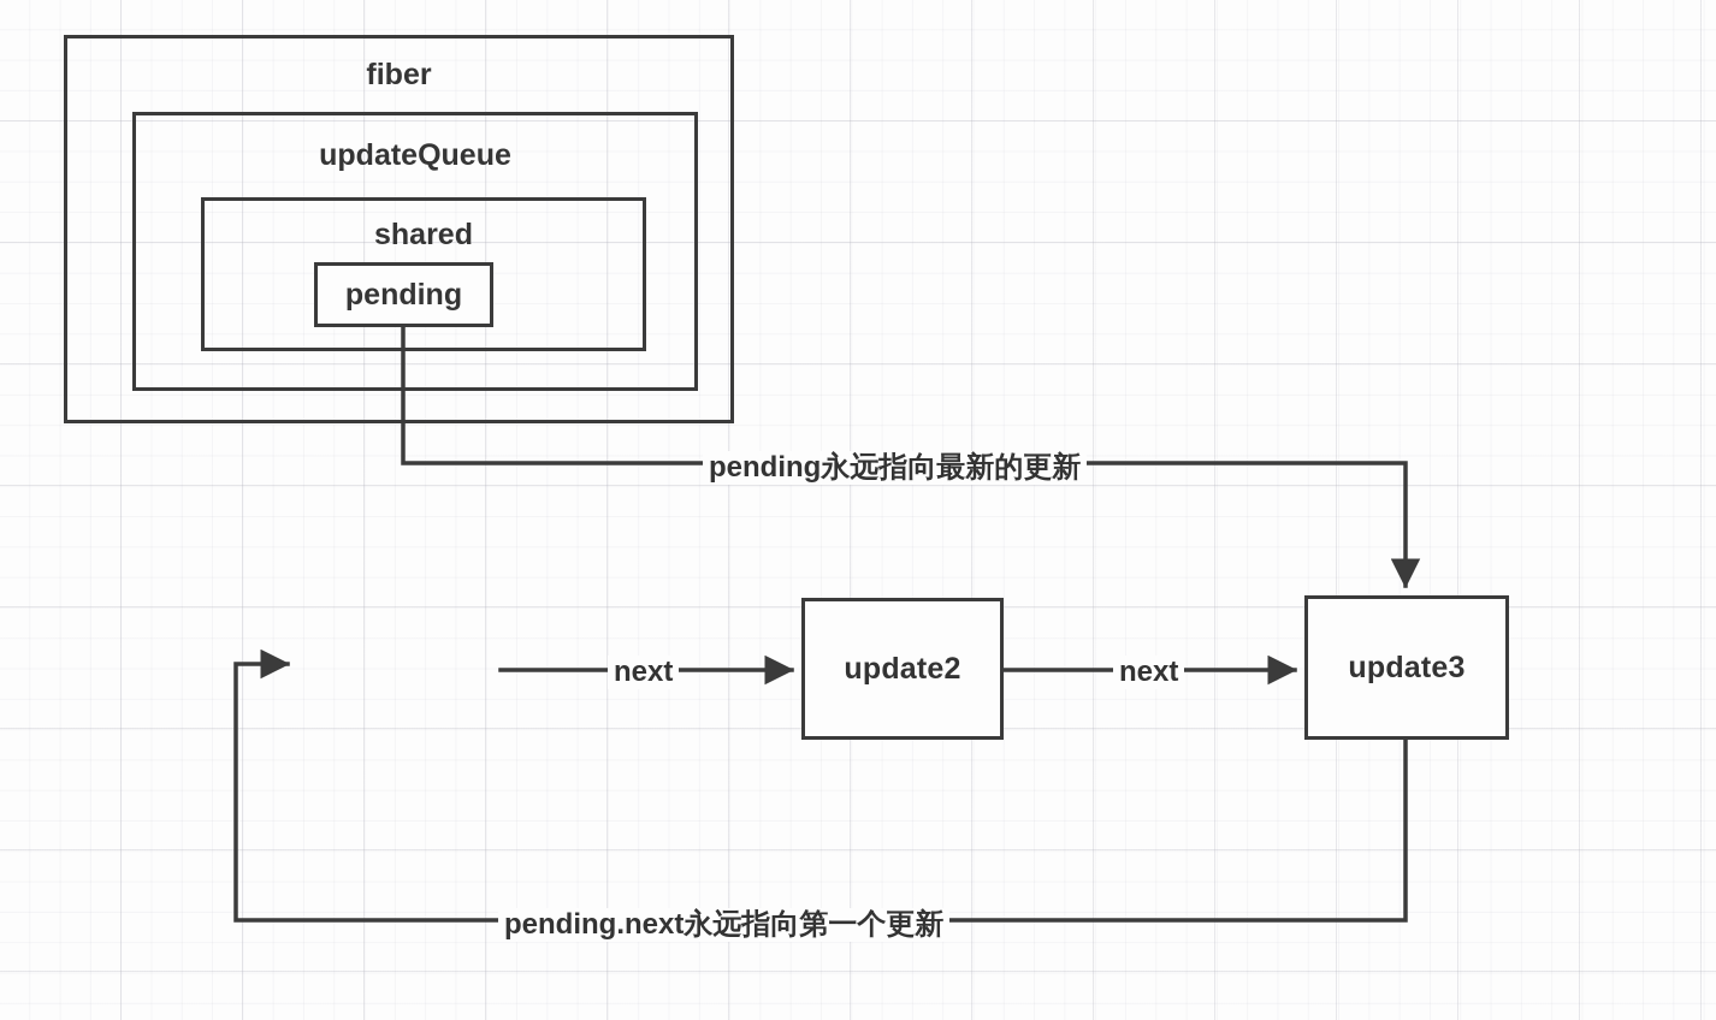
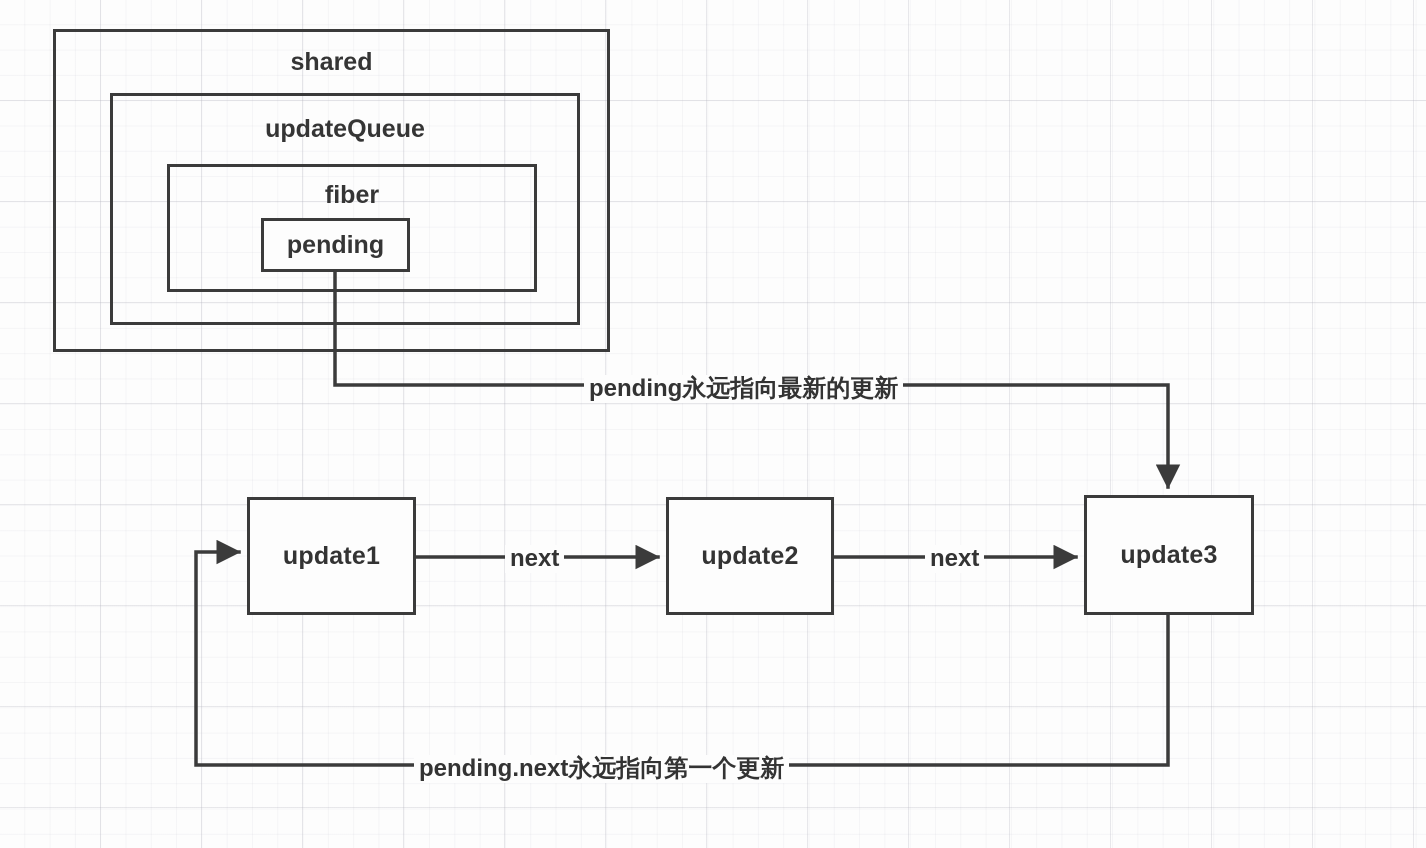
- fiber
+ shared
  updateQueue
- shared
+ fiber
  pending
+ update1
  update2
  update3
  next
  next
  pending永远指向最新的更新
  pending.next永远指向第一个更新
